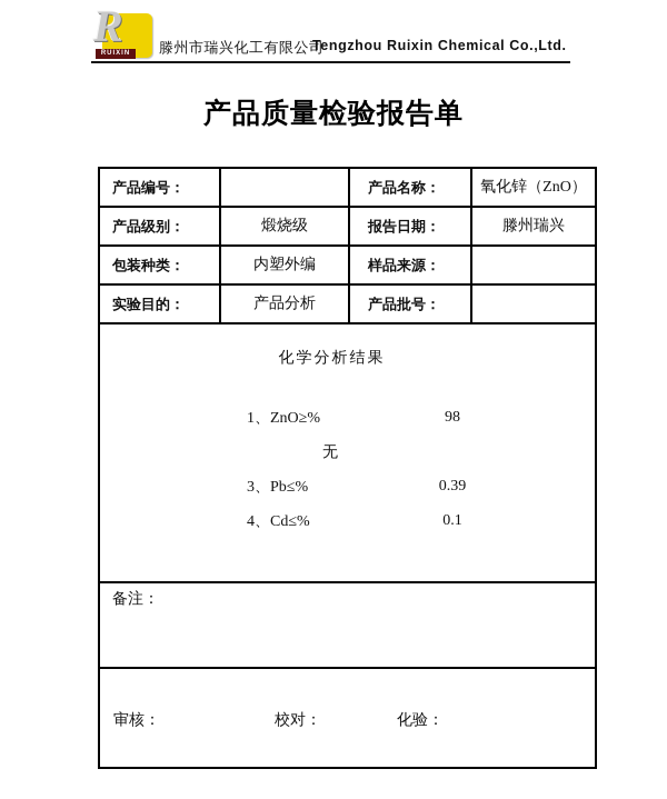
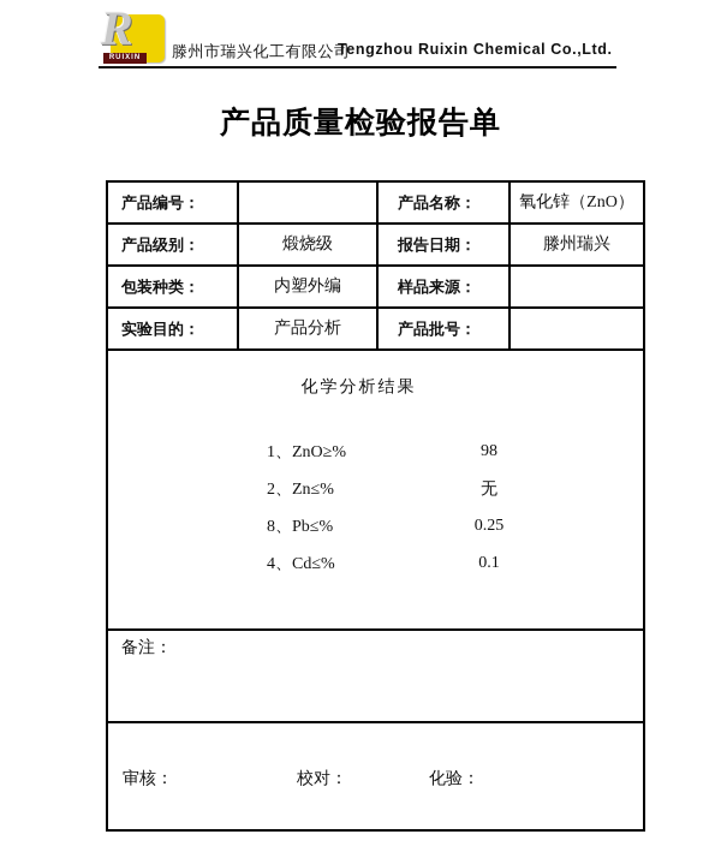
  R
  滕州市瑞兴化工有限公司
  Tengzhou Ruixin Chemical Co.,Ltd.
  产品质量检验报告单
  产品编号：
  产品名称：
  氧化锌（ZnO）
  产品级别：
  煅烧级
  报告日期：
  滕州瑞兴
  包装种类：
  内塑外编
  样品来源：
  实验目的：
  产品分析
  产品批号：
  化学分析结果
  1、ZnO≥%
  98
+ 2、Zn≤%
  无
- 3、Pb≤%
+ 8、Pb≤%
- 0.39
+ 0.25
  4、Cd≤%
  0.1
  备注：
  审核：
  校对：
  化验：
